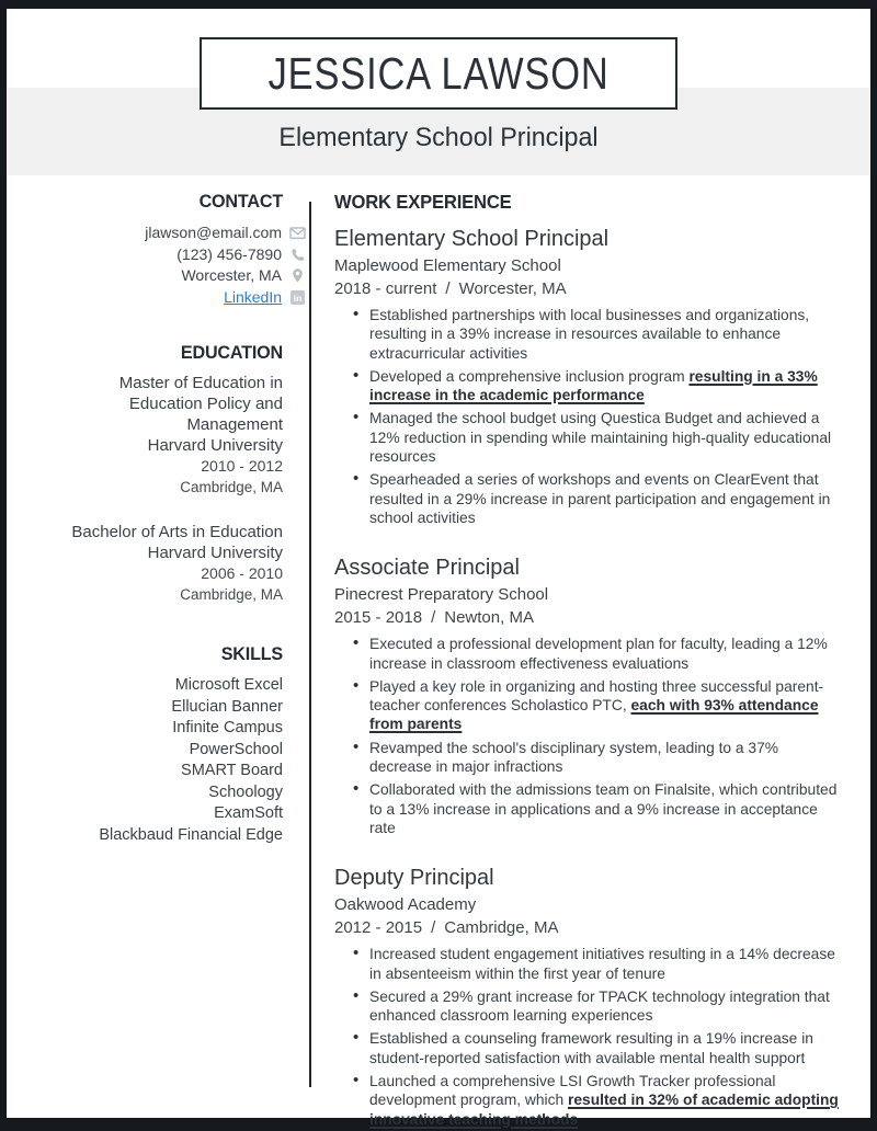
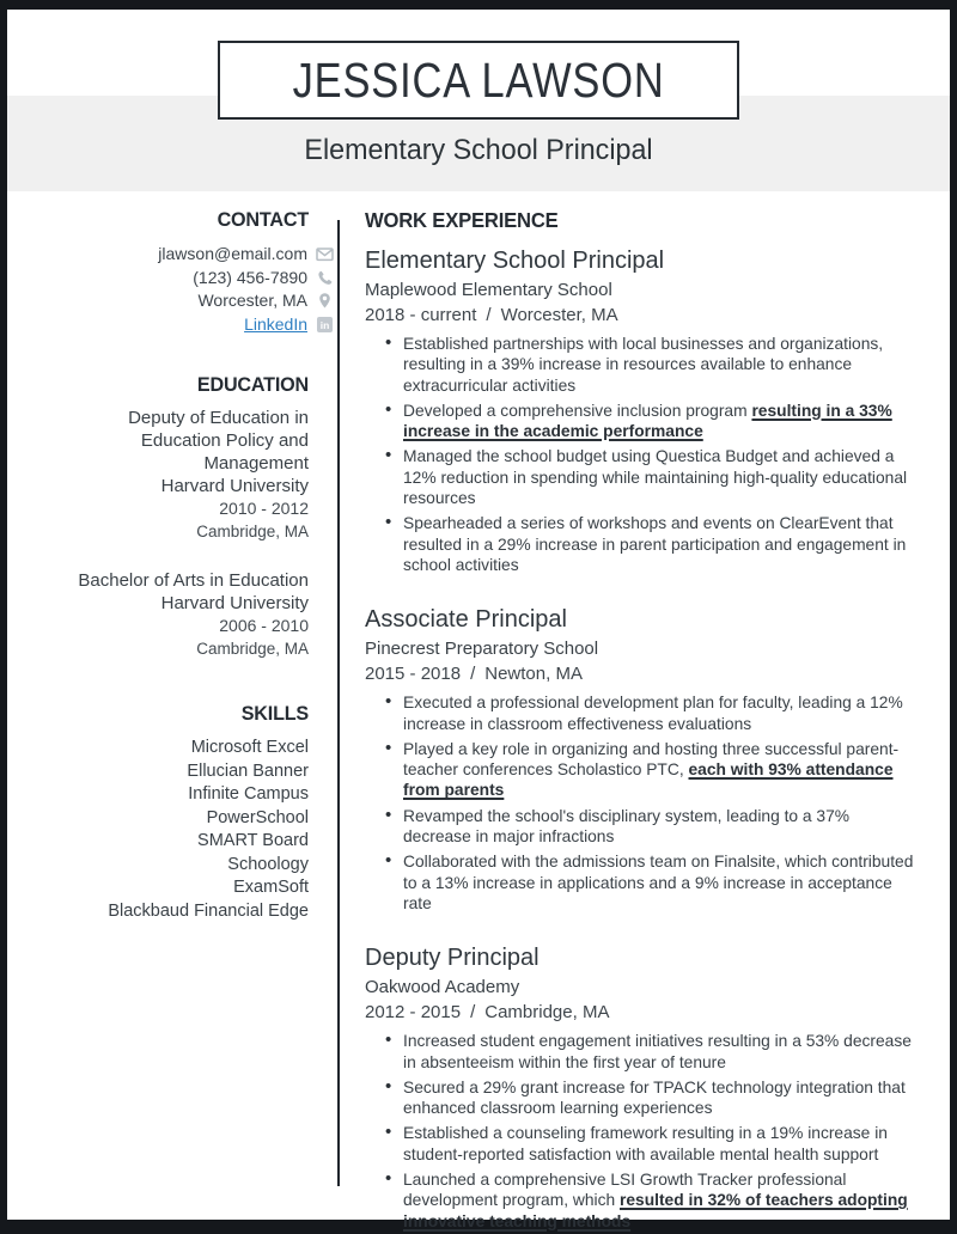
  JESSICA LAWSON
  Elementary School Principal
  CONTACT
  jlawson@email.com
  (123) 456-7890
  Worcester, MA
  LinkedIn
  in
  EDUCATION
- Master of Education in Education Policy and Management
+ Deputy of Education in Education Policy and Management
  Harvard University
  2010 - 2012
  Cambridge, MA
  Bachelor of Arts in Education
  Harvard University
  2006 - 2010
  Cambridge, MA
  SKILLS
  Microsoft Excel
  Ellucian Banner
  Infinite Campus
  PowerSchool
  SMART Board
  Schoology
  ExamSoft
  Blackbaud Financial Edge
  WORK EXPERIENCE
  Elementary School Principal
  Maplewood Elementary School
  2018 - current / Worcester, MA
  Established partnerships with local businesses and organizations, resulting in a 39% increase in resources available to enhance extracurricular activities
  Developed a comprehensive inclusion program resulting in a 33% increase in the academic performance
  Managed the school budget using Questica Budget and achieved a 12% reduction in spending while maintaining high-quality educational resources
  Spearheaded a series of workshops and events on ClearEvent that resulted in a 29% increase in parent participation and engagement in school activities
  Associate Principal
  Pinecrest Preparatory School
  2015 - 2018 / Newton, MA
  Executed a professional development plan for faculty, leading a 12% increase in classroom effectiveness evaluations
  Played a key role in organizing and hosting three successful parent-teacher conferences Scholastico PTC, each with 93% attendance from parents
  Revamped the school's disciplinary system, leading to a 37% decrease in major infractions
  Collaborated with the admissions team on Finalsite, which contributed to a 13% increase in applications and a 9% increase in acceptance rate
  Deputy Principal
  Oakwood Academy
  2012 - 2015 / Cambridge, MA
- Increased student engagement initiatives resulting in a 14% decrease in absenteeism within the first year of tenure
+ Increased student engagement initiatives resulting in a 53% decrease in absenteeism within the first year of tenure
  Secured a 29% grant increase for TPACK technology integration that enhanced classroom learning experiences
  Established a counseling framework resulting in a 19% increase in student-reported satisfaction with available mental health support
- Launched a comprehensive LSI Growth Tracker professional development program, which resulted in 32% of academic adopting innovative teaching methods
+ Launched a comprehensive LSI Growth Tracker professional development program, which resulted in 32% of teachers adopting innovative teaching methods
